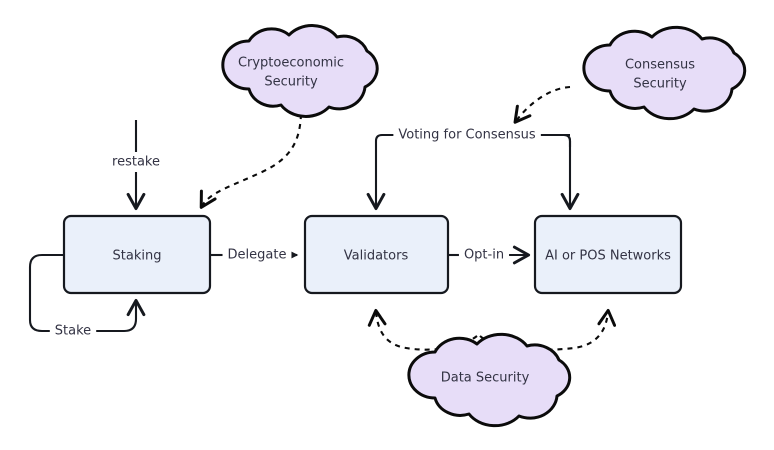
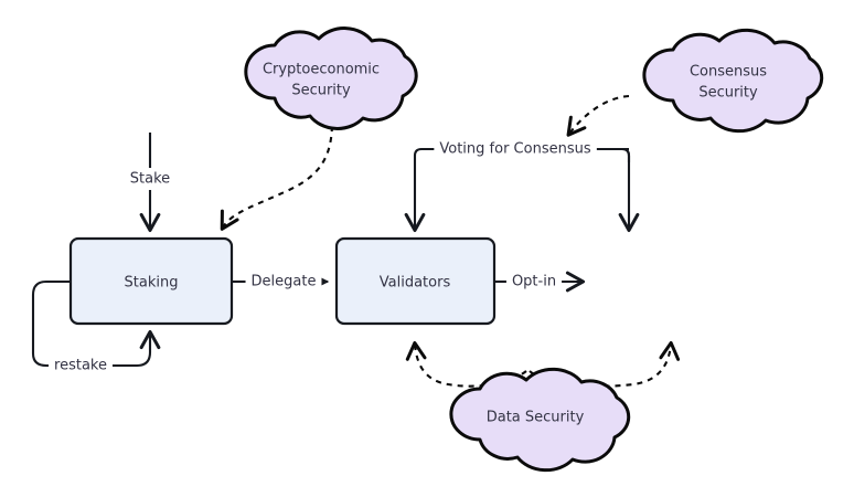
- restake
+ Stake
  Delegate
  Opt-in
- Stake
+ restake
  Voting for Consensus
  Staking
  Validators
- AI or POS Networks
  Cryptoeconomic
  Security
  Consensus
  Security
  Data Security
